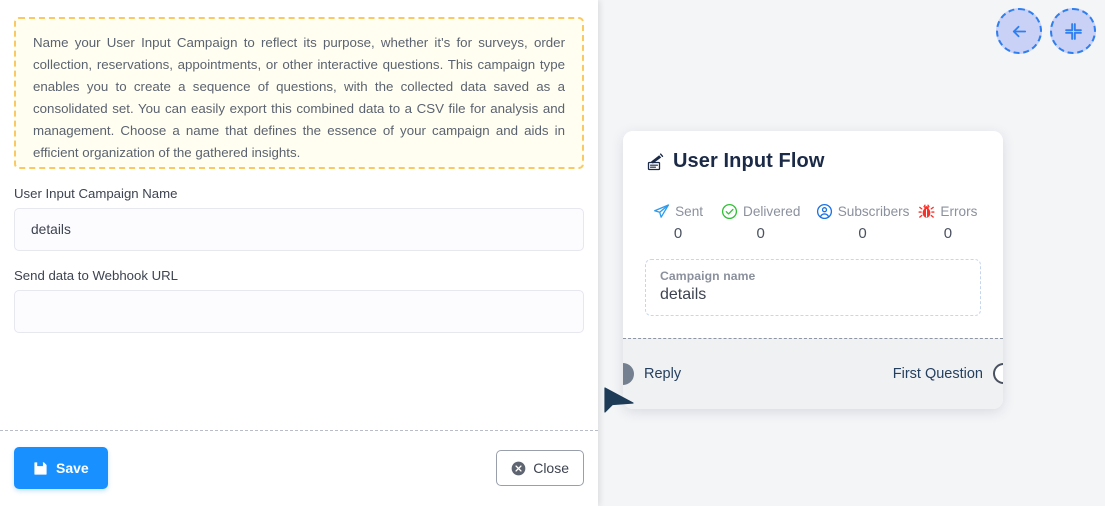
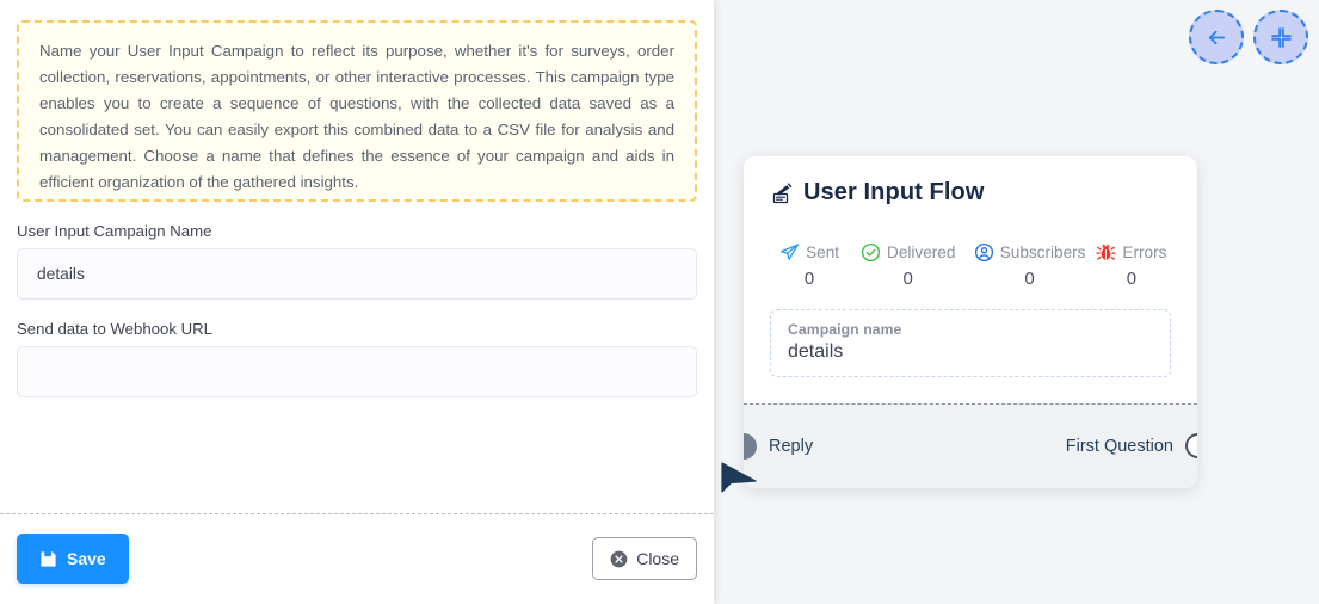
- Name your User Input Campaign to reflect its purpose, whether it's for surveys, order collection, reservations, appointments, or other interactive questions. This campaign type enables you to create a sequence of questions, with the collected data saved as a consolidated set. You can easily export this combined data to a CSV file for analysis and management. Choose a name that defines the essence of your campaign and aids in efficient organization of the gathered insights.
+ Name your User Input Campaign to reflect its purpose, whether it's for surveys, order collection, reservations, appointments, or other interactive processes. This campaign type enables you to create a sequence of questions, with the collected data saved as a consolidated set. You can easily export this combined data to a CSV file for analysis and management. Choose a name that defines the essence of your campaign and aids in efficient organization of the gathered insights.
  User Input Campaign Name
  details
  Send data to Webhook URL
  Save
  Close
  User Input Flow
  Sent
  0
  Delivered
  0
  Subscribers
  0
  Errors
  0
  Campaign name
  details
  Reply
  First Question
